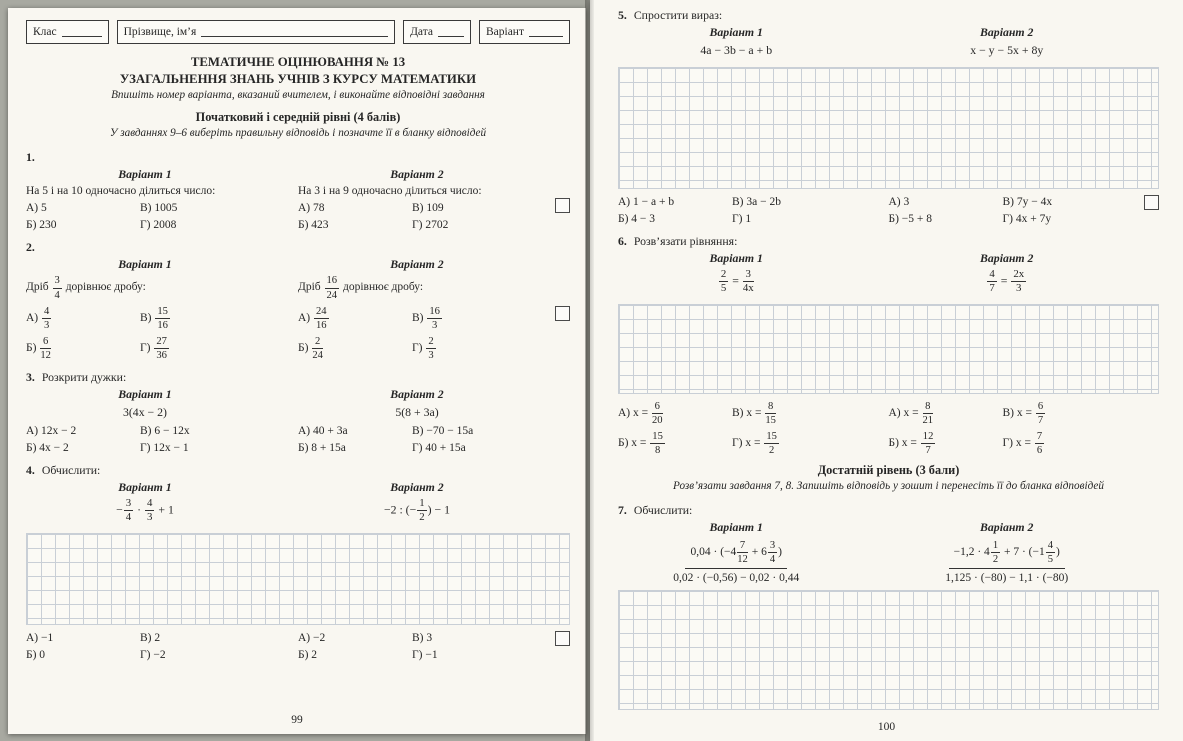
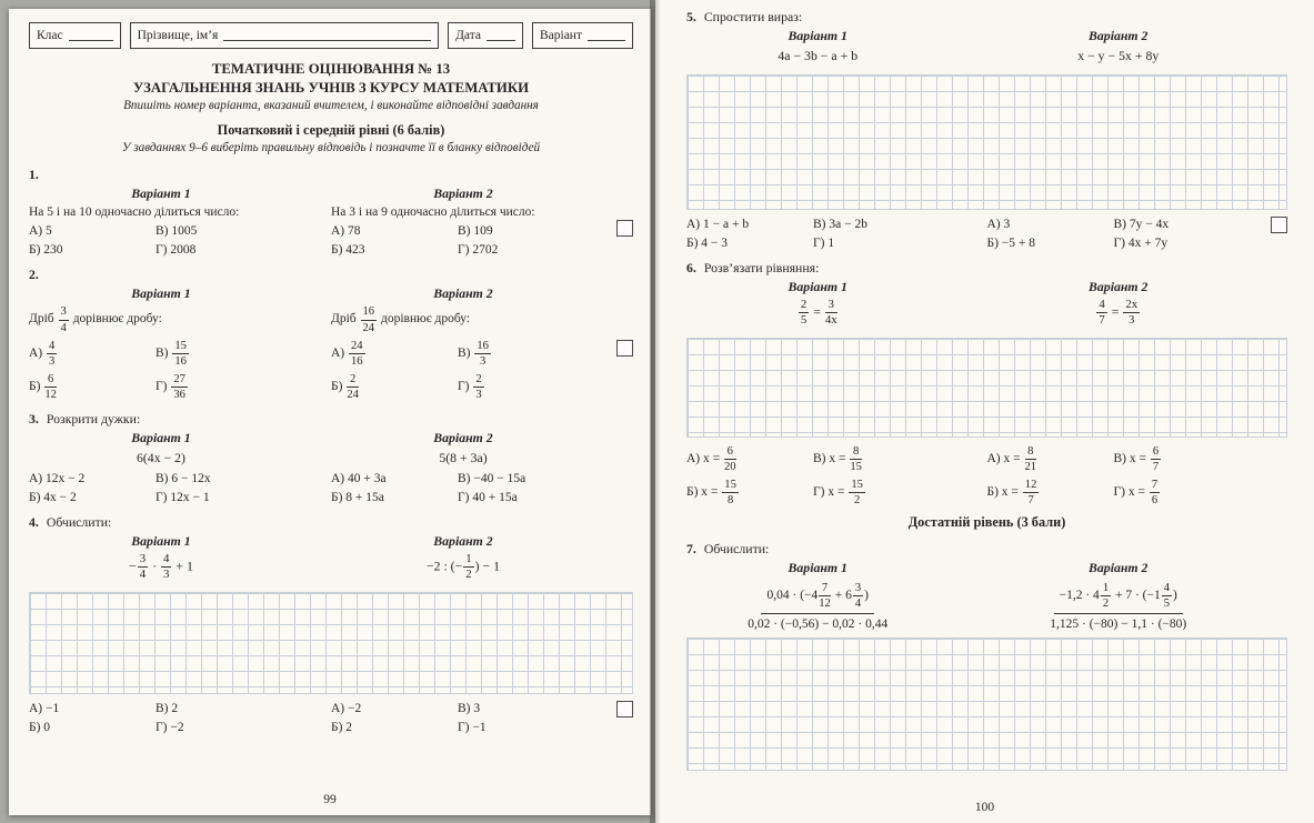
  Клас
  Прізвище, ім’я
  Дата
  Варіант
  ТЕМАТИЧНЕ ОЦІНЮВАННЯ № 13
  УЗАГАЛЬНЕННЯ ЗНАНЬ УЧНІВ З КУРСУ МАТЕМАТИКИ
  Впишіть номер варіанта, вказаний вчителем, і виконайте відповідні завдання
- Початковий і середній рівні (4 балів)
+ Початковий і середній рівні (6 балів)
  У завданнях 9–6 виберіть правильну відповідь і позначте її в бланку відповідей
  1.
  Варіант 1
  На 5 і на 10 одночасно ділиться число:
  А) 5
  В) 1005
  Б) 230
  Г) 2008
  Варіант 2
  На 3 і на 9 одночасно ділиться число:
  А) 78
  В) 109
  Б) 423
  Г) 2702
  2.
  Варіант 1
  Дріб
  3
  4
  дорівнює дробу:
  А)
  4
  3
  В)
  15
  16
  Б)
  6
  12
  Г)
  27
  36
  Варіант 2
  Дріб
  16
  24
  дорівнює дробу:
  А)
  24
  16
  В)
  16
  3
  Б)
  2
  24
  Г)
  2
  3
  3. Розкрити дужки:
  Варіант 1
- 3(4x − 2)
+ 6(4x − 2)
  А) 12x − 2
  В) 6 − 12x
  Б) 4x − 2
  Г) 12x − 1
  Варіант 2
  5(8 + 3a)
  А) 40 + 3a
- В) −70 − 15a
+ В) −40 − 15a
  Б) 8 + 15a
  Г) 40 + 15a
  4. Обчислити:
  Варіант 1
  −
  3
  4
  ·
  4
  3
  + 1
  Варіант 2
  −2 : (−
  1
  2
  ) − 1
  А) −1
  В) 2
  Б) 0
  Г) −2
  А) −2
  В) 3
  Б) 2
  Г) −1
  99
  5. Спростити вираз:
  Варіант 1
  4a − 3b − a + b
  Варіант 2
  x − y − 5x + 8y
  А) 1 − a + b
  В) 3a − 2b
  Б) 4 − 3
  Г) 1
  А) 3
  В) 7y − 4x
  Б) −5 + 8
  Г) 4x + 7y
  6. Розв’язати рівняння:
  Варіант 1
  2
  5
  =
  3
  4x
  Варіант 2
  4
  7
  =
  2x
  3
  А) x =
  6
  20
  В) x =
  8
  15
  Б) x =
  15
  8
  Г) x =
  15
  2
  А) x =
  8
  21
  В) x =
  6
  7
  Б) x =
  12
  7
  Г) x =
  7
  6
  Достатній рівень (3 бали)
- Розв’язати завдання 7, 8. Запишіть відповідь у зошит і перенесіть її до бланка відповідей
  7. Обчислити:
  Варіант 1
  0,04 · (−4
  7
  12
  + 6
  3
  4
  )
  0,02 · (−0,56) − 0,02 · 0,44
  Варіант 2
  −1,2 · 4
  1
  2
  + 7 · (−1
  4
  5
  )
  1,125 · (−80) − 1,1 · (−80)
  100
